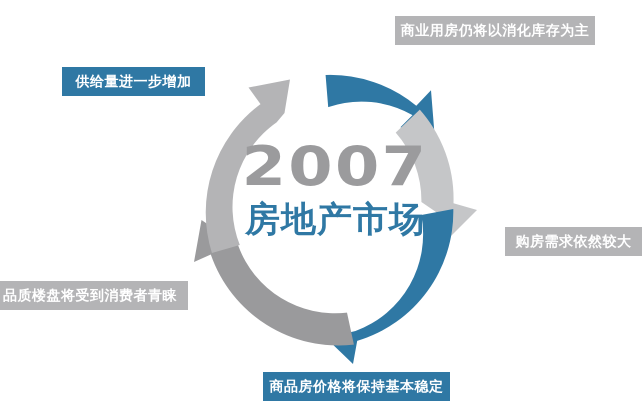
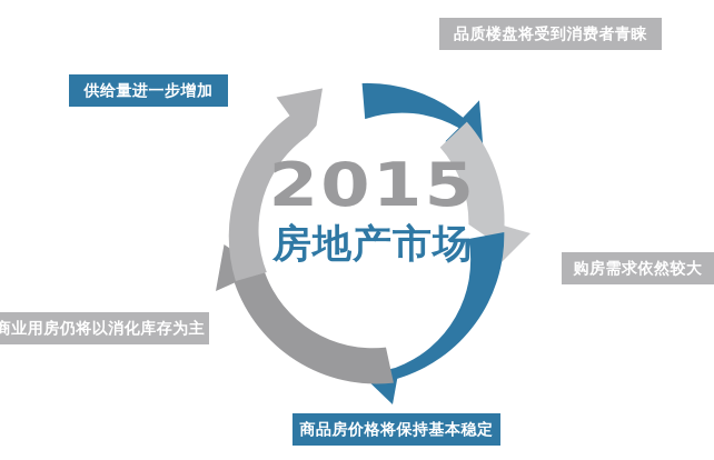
- 2007
+ 2015
  房地产市场
- 商业用房仍将以消化库存为主
+ 品质楼盘将受到消费者青睐
  供给量进一步增加
  购房需求依然较大
- 品质楼盘将受到消费者青睐
+ 商业用房仍将以消化库存为主
  商品房价格将保持基本稳定
